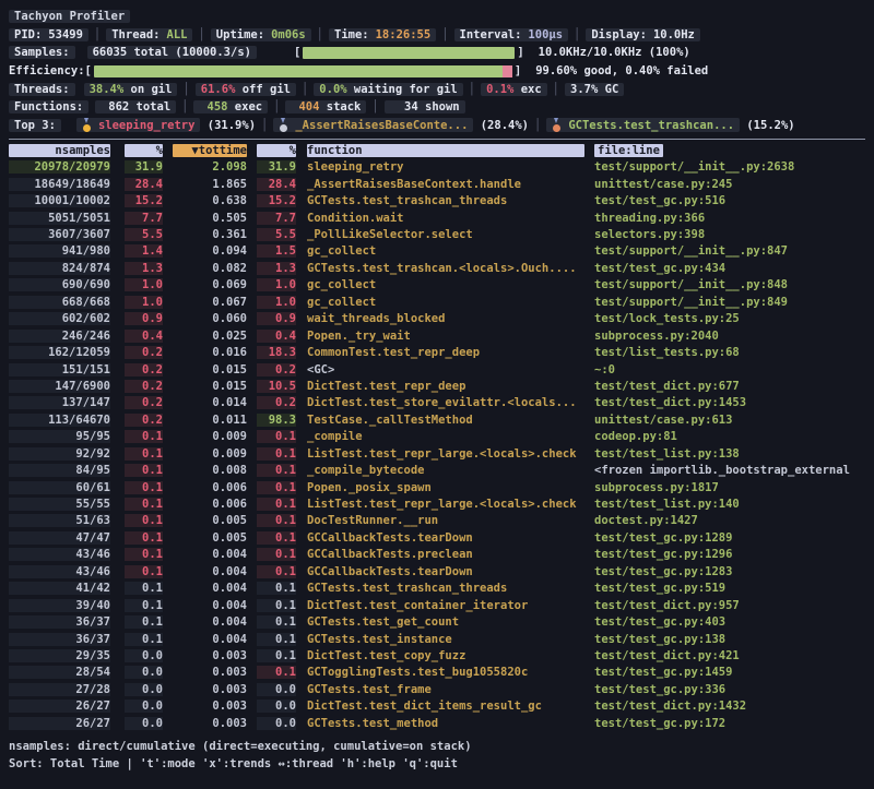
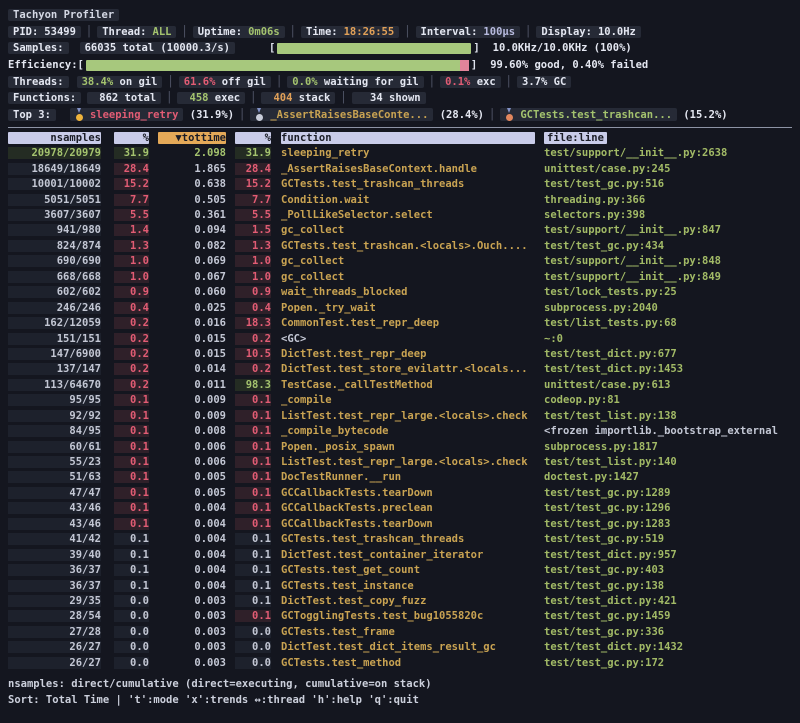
  Tachyon Profiler
  PID:
  53499
  │
  Thread:
  ALL
  │
  Uptime:
  0m06s
  │
  Time:
  18:26:55
  │
  Interval:
  100µs
  │
  Display:
  10.0Hz
  Samples:
  66035 total (10000.3/s)
  [
  ]
  10.0KHz/10.0KHz (100%)
  Efficiency:
  [
  ]
  99.60% good, 0.40% failed
  Threads:
  38.4%
  on gil
  │
  61.6%
  off gil
  │
  0.0%
  waiting for gil
  │
  0.1%
  exc
  │
  3.7%
  GC
  Functions:
  862
  total
  │
  458
  exec
  │
  404
  stack
  │
  34
  shown
  Top 3:
  sleeping_retry
  (31.9%)
  │
  _AssertRaisesBaseConte...
  (28.4%)
  │
  GCTests.test_trashcan...
  (15.2%)
  nsamples
  %
  ▼tottime
  %
  function
  file:line
  20978/20979
  31.9
  2.098
  31.9
  sleeping_retry
  test/support/__init__.py:2638
  18649/18649
  28.4
  1.865
  28.4
  _AssertRaisesBaseContext.handle
  unittest/case.py:245
  10001/10002
  15.2
  0.638
  15.2
  GCTests.test_trashcan_threads
  test/test_gc.py:516
  5051/5051
  7.7
  0.505
  7.7
  Condition.wait
  threading.py:366
  3607/3607
  5.5
  0.361
  5.5
  _PollLikeSelector.select
  selectors.py:398
  941/980
  1.4
  0.094
  1.5
  gc_collect
  test/support/__init__.py:847
  824/874
  1.3
  0.082
  1.3
  GCTests.test_trashcan.<locals>.Ouch....
  test/test_gc.py:434
  690/690
  1.0
  0.069
  1.0
  gc_collect
  test/support/__init__.py:848
  668/668
  1.0
  0.067
  1.0
  gc_collect
  test/support/__init__.py:849
  602/602
  0.9
  0.060
  0.9
  wait_threads_blocked
  test/lock_tests.py:25
  246/246
  0.4
  0.025
  0.4
  Popen._try_wait
  subprocess.py:2040
  162/12059
  0.2
  0.016
  18.3
  CommonTest.test_repr_deep
  test/list_tests.py:68
  151/151
  0.2
  0.015
  0.2
  <GC>
  ~:0
  147/6900
  0.2
  0.015
  10.5
  DictTest.test_repr_deep
  test/test_dict.py:677
  137/147
  0.2
  0.014
  0.2
  DictTest.test_store_evilattr.<locals...
  test/test_dict.py:1453
  113/64670
  0.2
  0.011
  98.3
  TestCase._callTestMethod
  unittest/case.py:613
  95/95
  0.1
  0.009
  0.1
  _compile
  codeop.py:81
  92/92
  0.1
  0.009
  0.1
  ListTest.test_repr_large.<locals>.check
  test/test_list.py:138
  84/95
  0.1
  0.008
  0.1
  _compile_bytecode
  <frozen importlib._bootstrap_external
  60/61
  0.1
  0.006
  0.1
  Popen._posix_spawn
  subprocess.py:1817
- 55/55
+ 55/23
  0.1
  0.006
  0.1
  ListTest.test_repr_large.<locals>.check
  test/test_list.py:140
  51/63
  0.1
  0.005
  0.1
  DocTestRunner.__run
  doctest.py:1427
  47/47
  0.1
  0.005
  0.1
  GCCallbackTests.tearDown
  test/test_gc.py:1289
  43/46
  0.1
  0.004
  0.1
  GCCallbackTests.preclean
  test/test_gc.py:1296
  43/46
  0.1
  0.004
  0.1
  GCCallbackTests.tearDown
  test/test_gc.py:1283
  41/42
  0.1
  0.004
  0.1
  GCTests.test_trashcan_threads
  test/test_gc.py:519
  39/40
  0.1
  0.004
  0.1
  DictTest.test_container_iterator
  test/test_dict.py:957
  36/37
  0.1
  0.004
  0.1
  GCTests.test_get_count
  test/test_gc.py:403
  36/37
  0.1
  0.004
  0.1
  GCTests.test_instance
  test/test_gc.py:138
  29/35
  0.0
  0.003
  0.1
  DictTest.test_copy_fuzz
  test/test_dict.py:421
  28/54
  0.0
  0.003
  0.1
  GCTogglingTests.test_bug1055820c
  test/test_gc.py:1459
  27/28
  0.0
  0.003
  0.0
  GCTests.test_frame
  test/test_gc.py:336
  26/27
  0.0
  0.003
  0.0
  DictTest.test_dict_items_result_gc
  test/test_dict.py:1432
  26/27
  0.0
  0.003
  0.0
  GCTests.test_method
  test/test_gc.py:172
  nsamples: direct/cumulative (direct=executing, cumulative=on stack)
  Sort: Total Time | 't':mode 'x':trends ↔:thread 'h':help 'q':quit
